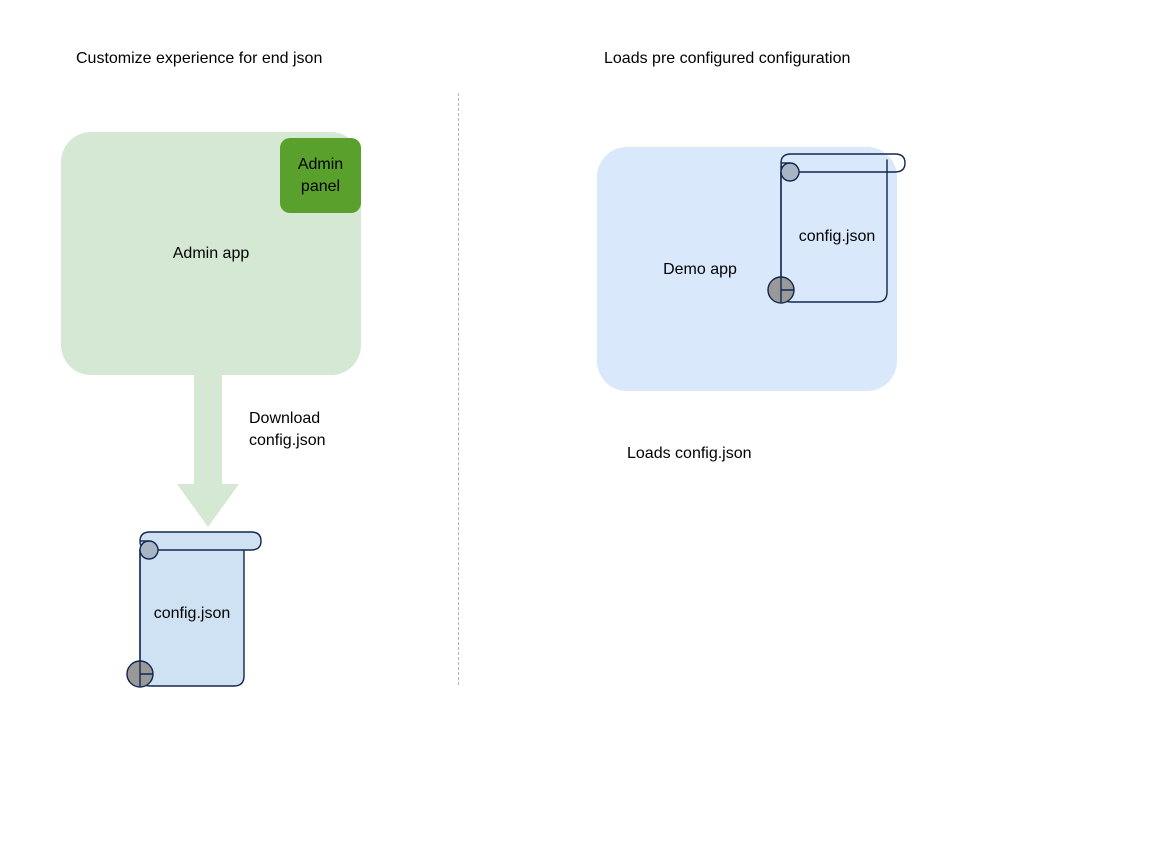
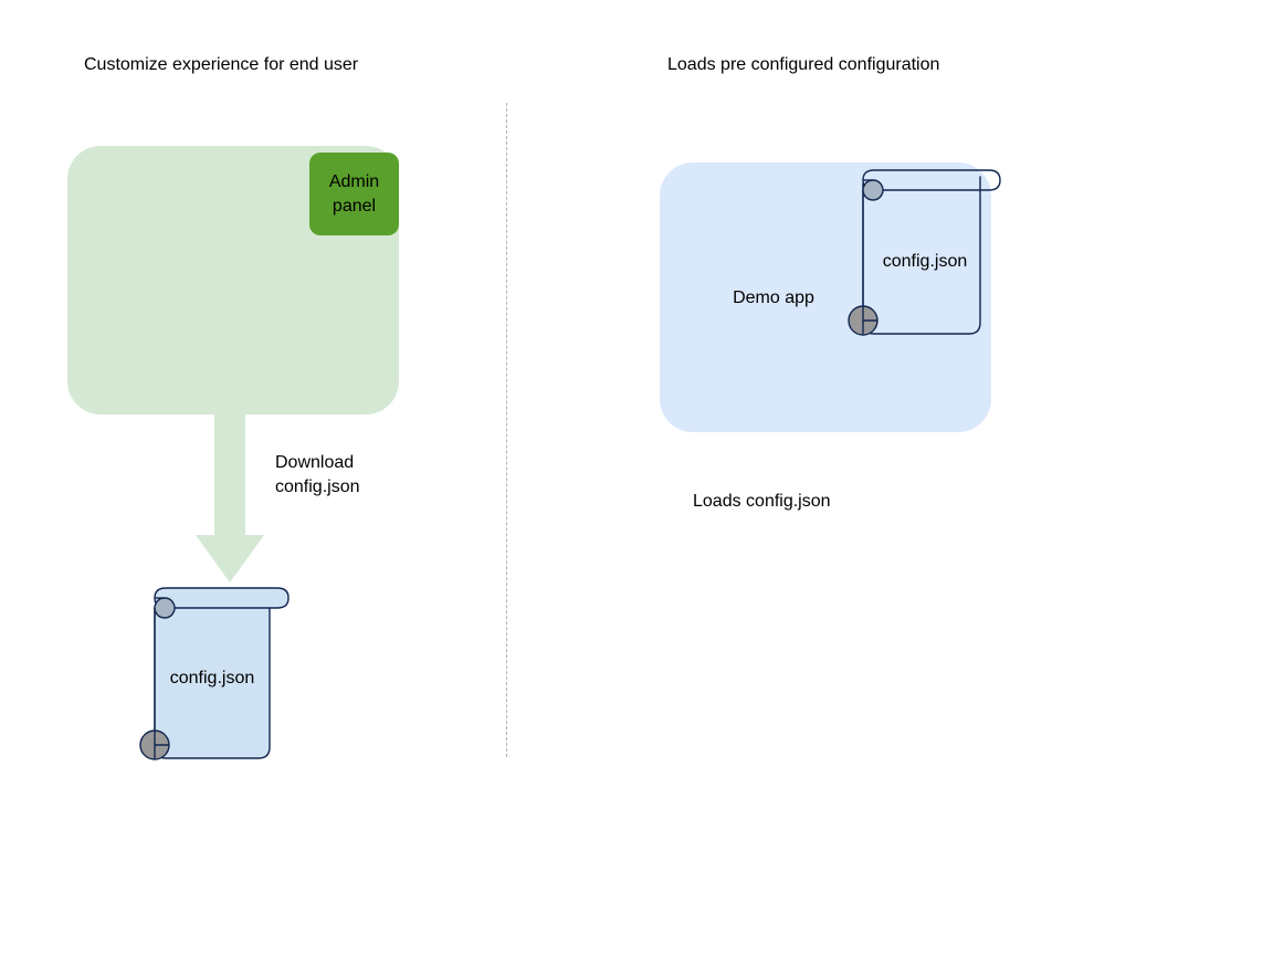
- Customize experience for end json
+ Customize experience for end user
  Loads pre configured configuration
- Admin app
  Admin
  panel
  Download
  config.json
  config.json
  Demo app
  config.json
  Loads config.json
